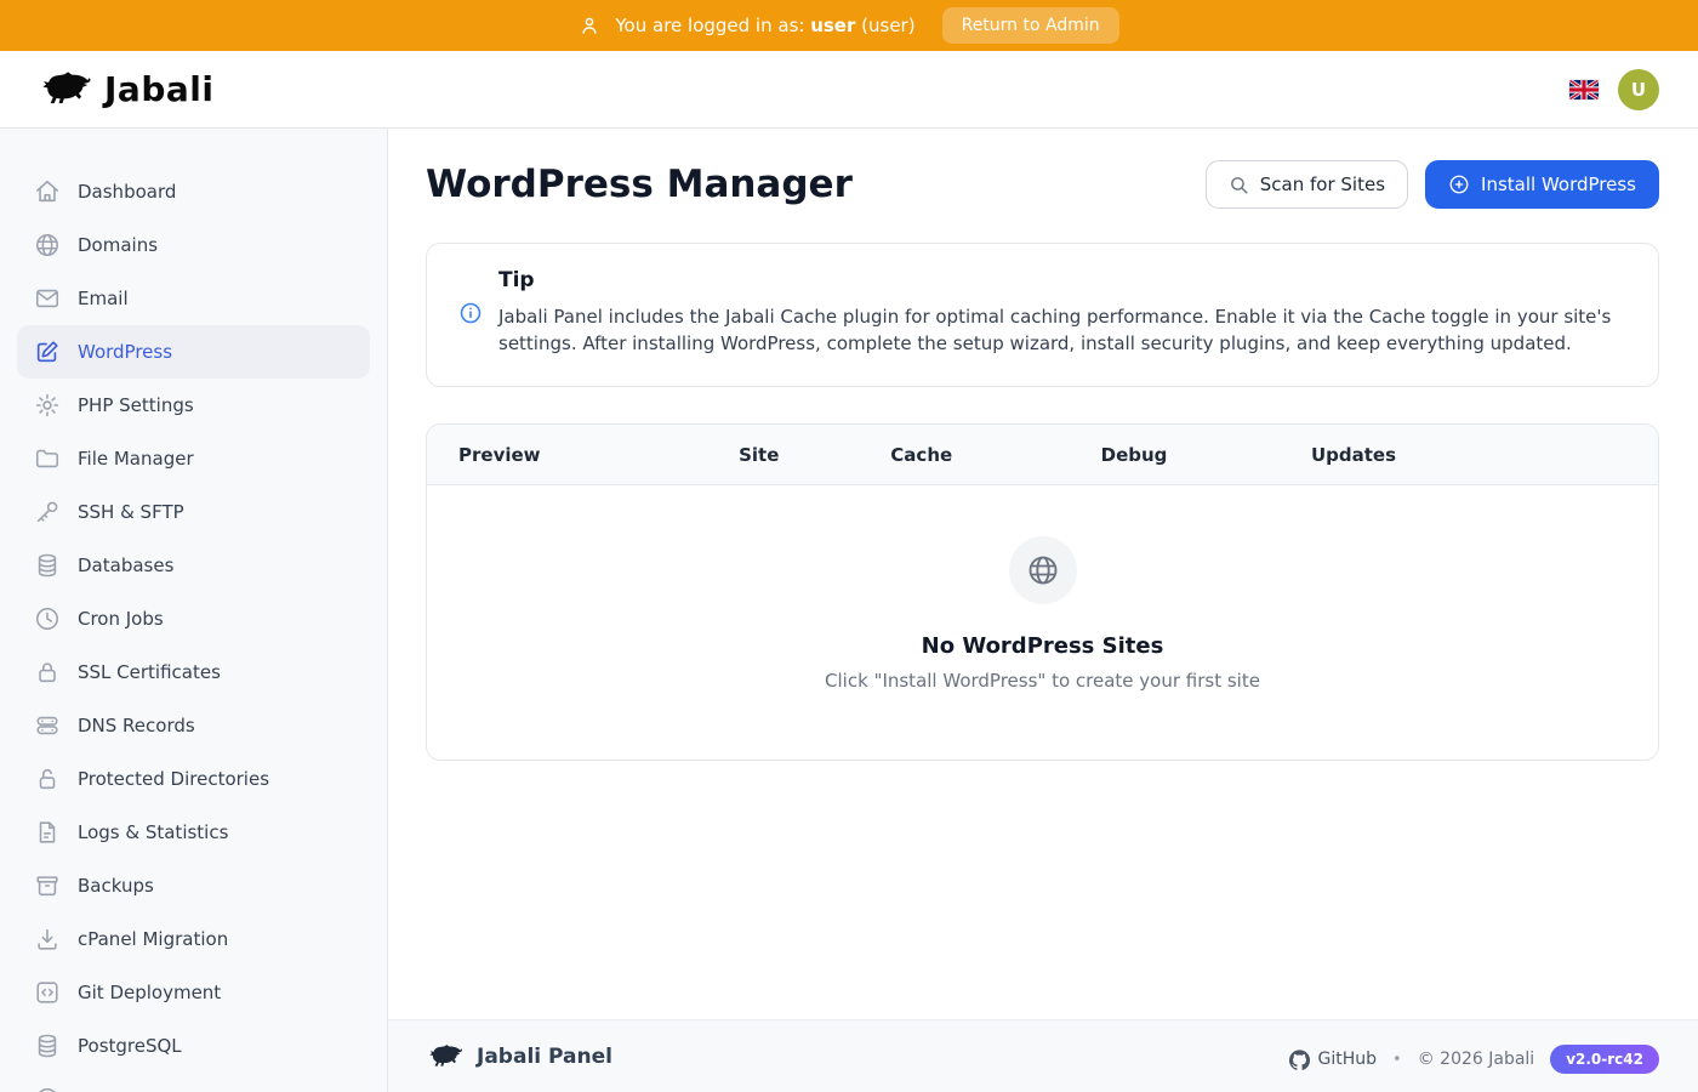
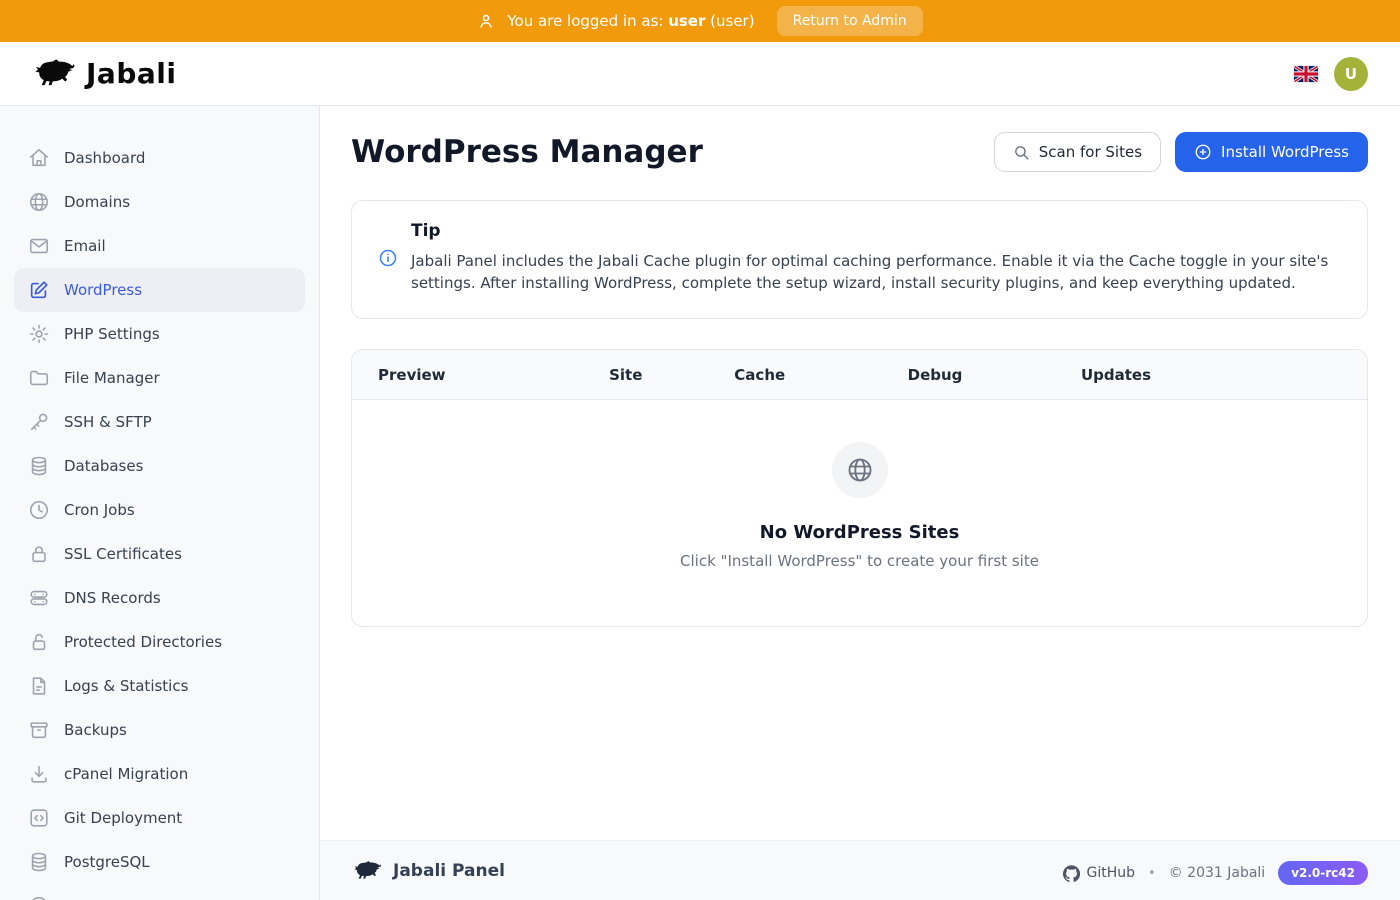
  You are logged in as: user (user)
  Return to Admin
  Jabali
  U
  Dashboard
  Domains
  Email
  WordPress
  PHP Settings
  File Manager
  SSH & SFTP
  Databases
  Cron Jobs
  SSL Certificates
  DNS Records
  Protected Directories
  Logs & Statistics
  Backups
  cPanel Migration
  Git Deployment
  PostgreSQL
  WordPress Manager
  Scan for Sites
  Install WordPress
  Tip
  Jabali Panel includes the Jabali Cache plugin for optimal caching performance. Enable it via the Cache toggle in your site's settings. After installing WordPress, complete the setup wizard, install security plugins, and keep everything updated.
  Preview
  Site
  Cache
  Debug
  Updates
  No WordPress Sites
  Click "Install WordPress" to create your first site
  Jabali Panel
  GitHub
  •
- © 2026 Jabali
+ © 2031 Jabali
  v2.0-rc42
